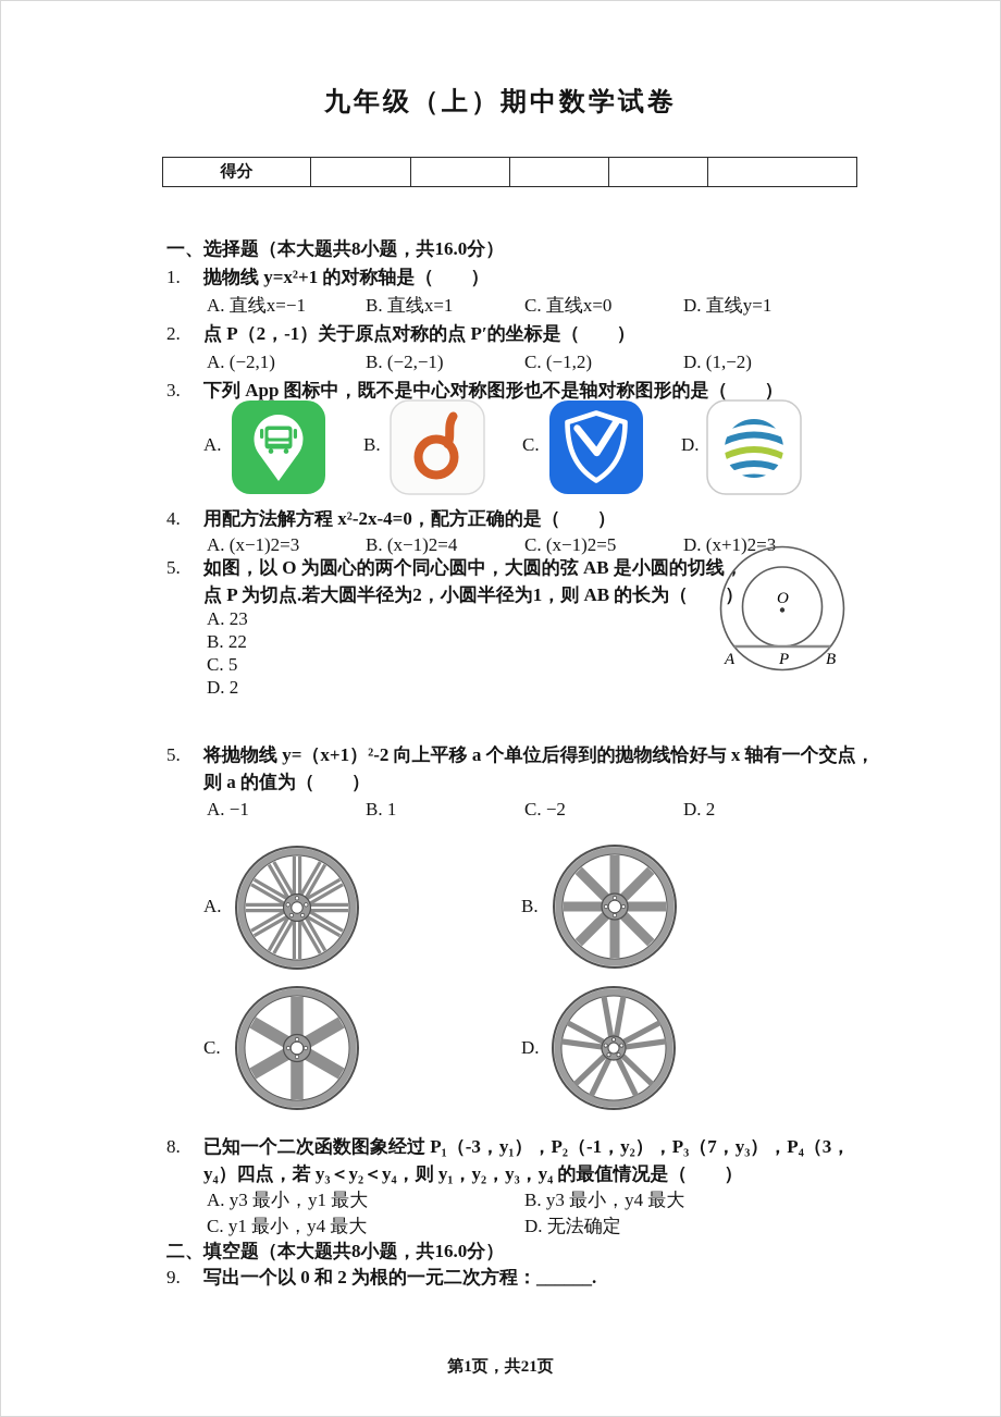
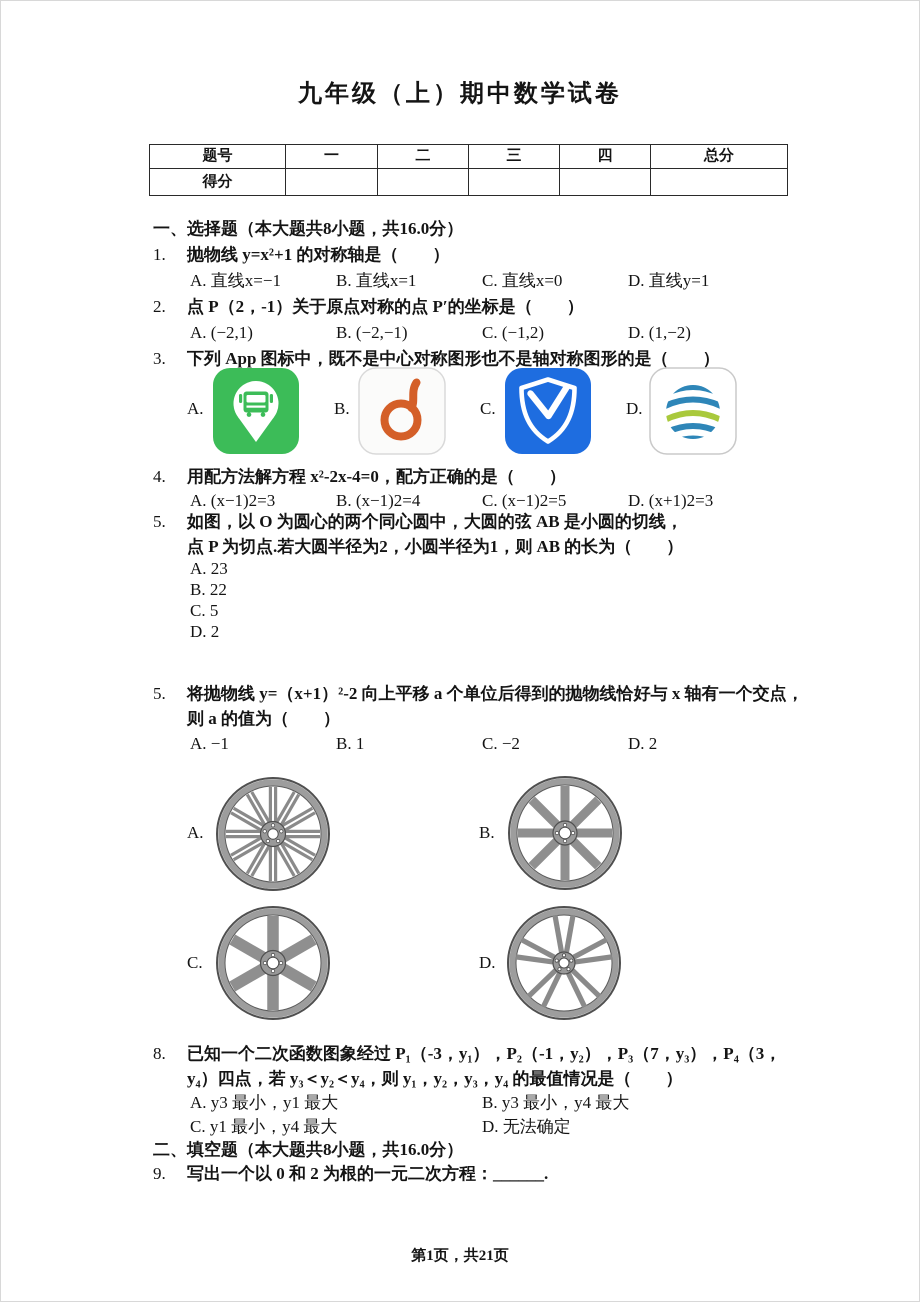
  九年级（上）期中数学试卷
+ 题号	一	二	三	四	总分
  得分
  一、选择题（本大题共8小题，共16.0分）
  1. 抛物线 y=x²+1 的对称轴是（ ）
  A. 直线x=−1 B. 直线x=1 C. 直线x=0 D. 直线y=1
  2. 点 P（2，-1）关于原点对称的点 P′的坐标是（ ）
  A. (−2,1) B. (−2,−1) C. (−1,2) D. (1,−2)
  3. 下列 App 图标中，既不是中心对称图形也不是轴对称图形的是（ ）
  A.
  B.
  C.
  D.
  4. 用配方法解方程 x²-2x-4=0，配方正确的是（ ）
  A. (x−1)2=3 B. (x−1)2=4 C. (x−1)2=5 D. (x+1)2=3
  5. 如图，以 O 为圆心的两个同心圆中，大圆的弦 AB 是小圆的切线，
  点 P 为切点.若大圆半径为2，小圆半径为1，则 AB 的长为（ ）
  A. 23
  B. 22
  C. 5
  D. 2
- O
- A
- P
- B
  5. 将抛物线 y=（x+1）²-2 向上平移 a 个单位后得到的抛物线恰好与 x 轴有一个交点，
  则 a 的值为（ ）
  A. −1 B. 1 C. −2 D. 2
  A.
  B.
  C.
  D.
  8. 已知一个二次函数图象经过 P₁（-3，y₁），P₂（-1，y₂），P₃（7，y₃），P₄（3，
  y₄）四点，若 y₃＜y₂＜y₄，则 y₁，y₂，y₃，y₄ 的最值情况是（ ）
  A. y3 最小，y1 最大 B. y3 最小，y4 最大
  C. y1 最小，y4 最大 D. 无法确定
  二、填空题（本大题共8小题，共16.0分）
  9. 写出一个以 0 和 2 为根的一元二次方程：______.
  第1页，共21页
